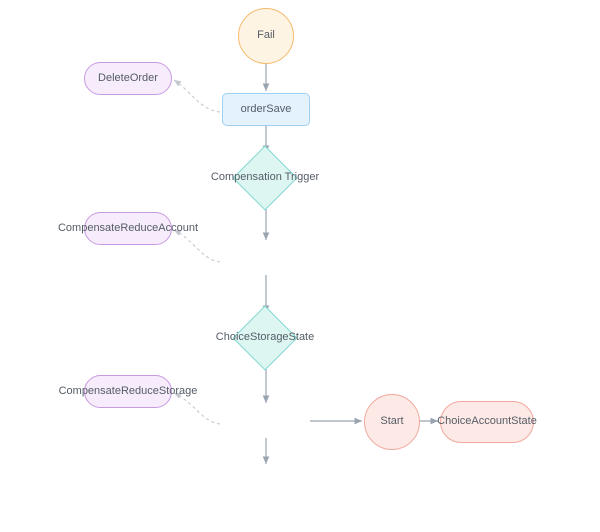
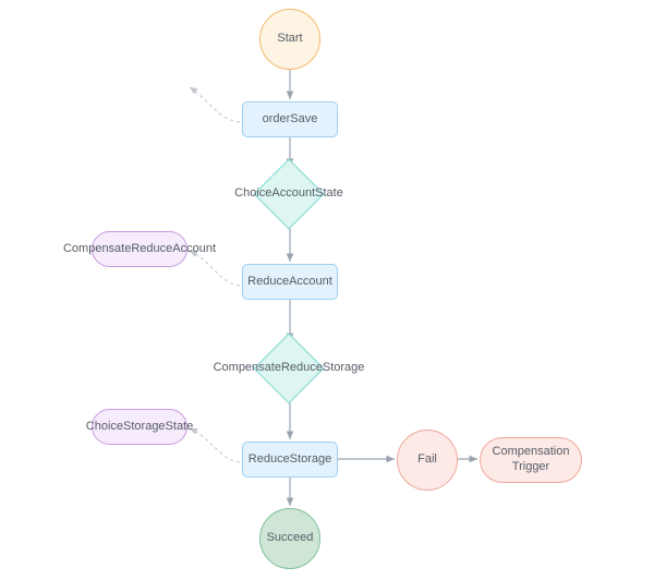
- Fail
+ Start
  orderSave
- DeleteOrder
- Compensation Trigger
+ ChoiceAccountState
+ ReduceAccount
  CompensateReduceAccount
- ChoiceStorageState
+ CompensateReduceStorage
+ ReduceStorage
- CompensateReduceStorage
+ ChoiceStorageState
- Start
+ Fail
- ChoiceAccountState
+ Compensation Trigger
+ Succeed
